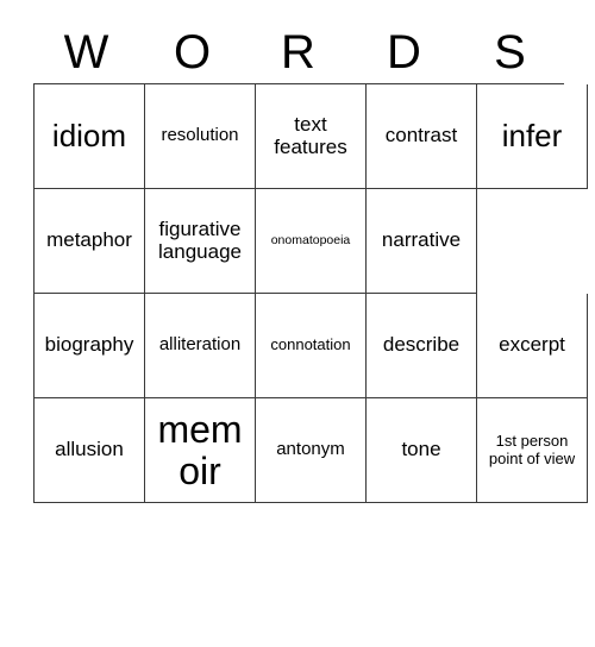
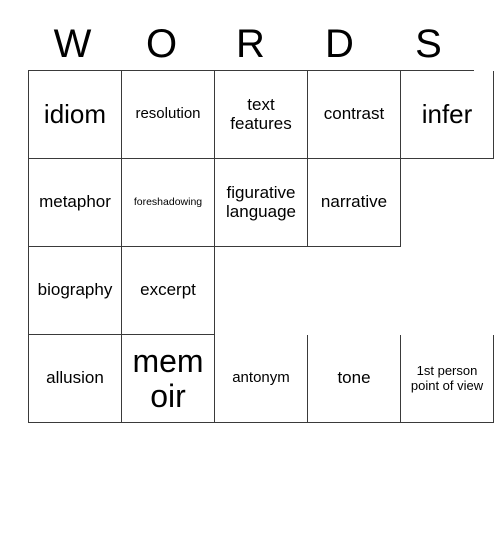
  W
  O
  R
  D
  S
  idiom
  resolution
  text features
  contrast
  infer
  metaphor
+ foreshadowing
  figurative language
- onomatopoeia
  narrative
  biography
- alliteration
- connotation
- describe
  excerpt
  allusion
  memoir
  antonym
  tone
  1st person point of view
